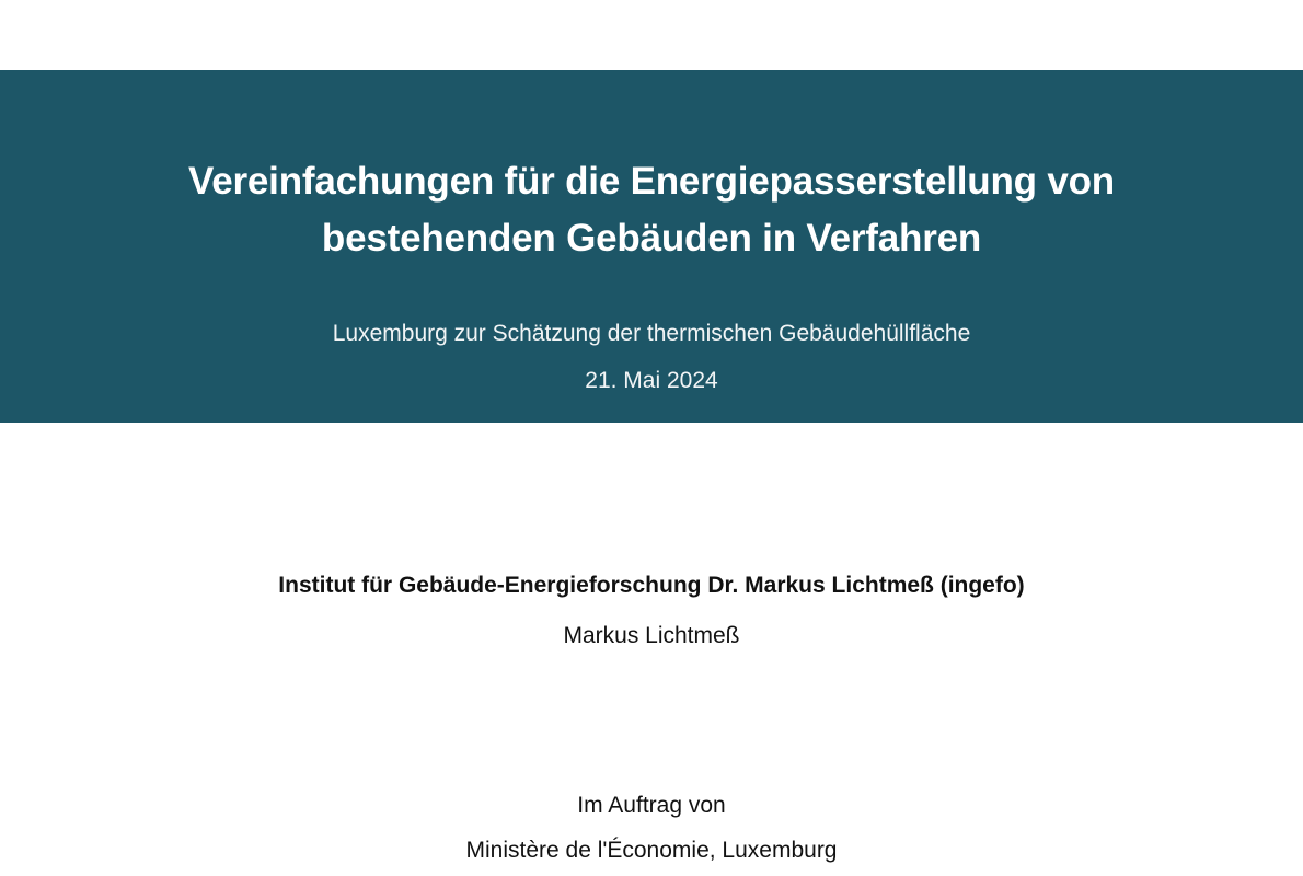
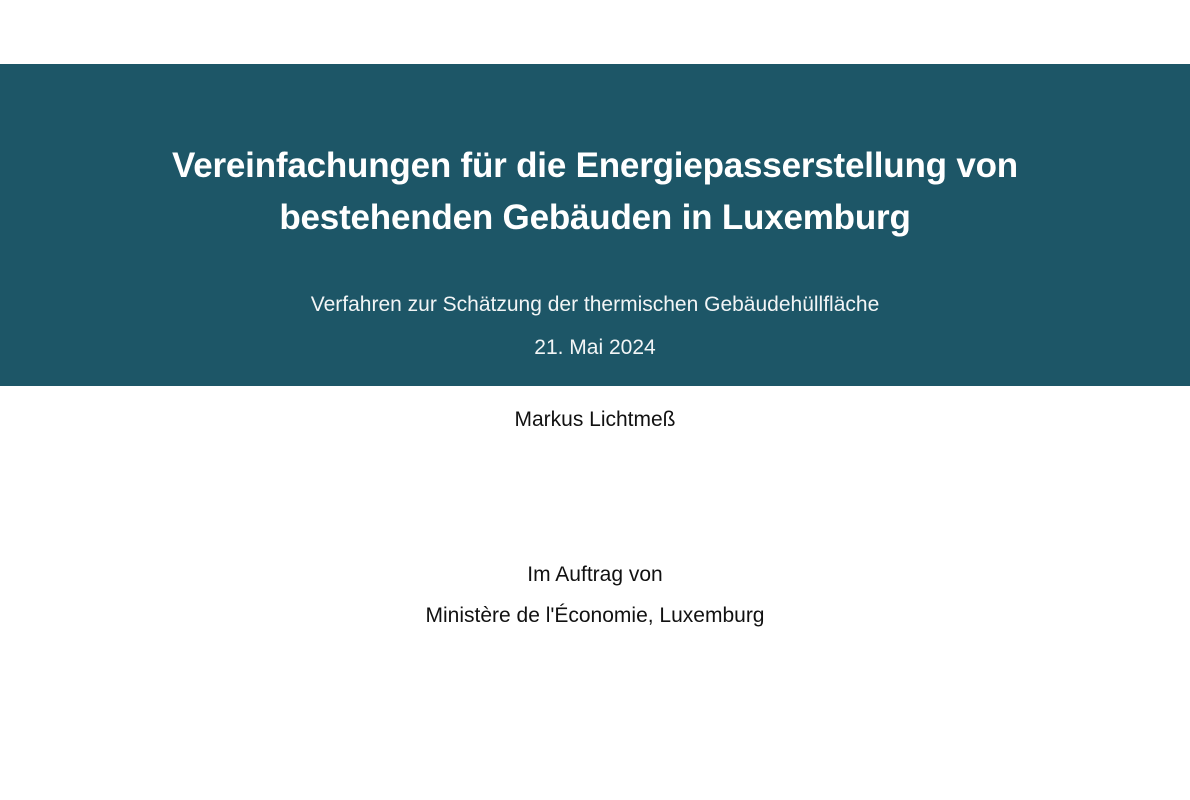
- Vereinfachungen für die Energiepasserstellung von bestehenden Gebäuden in Verfahren
+ Vereinfachungen für die Energiepasserstellung von bestehenden Gebäuden in Luxemburg
- Luxemburg zur Schätzung der thermischen Gebäudehüllfläche
+ Verfahren zur Schätzung der thermischen Gebäudehüllfläche
  21. Mai 2024
- Institut für Gebäude-Energieforschung Dr. Markus Lichtmeß (ingefo)
  Markus Lichtmeß
  Im Auftrag von
  Ministère de l'Économie, Luxemburg
